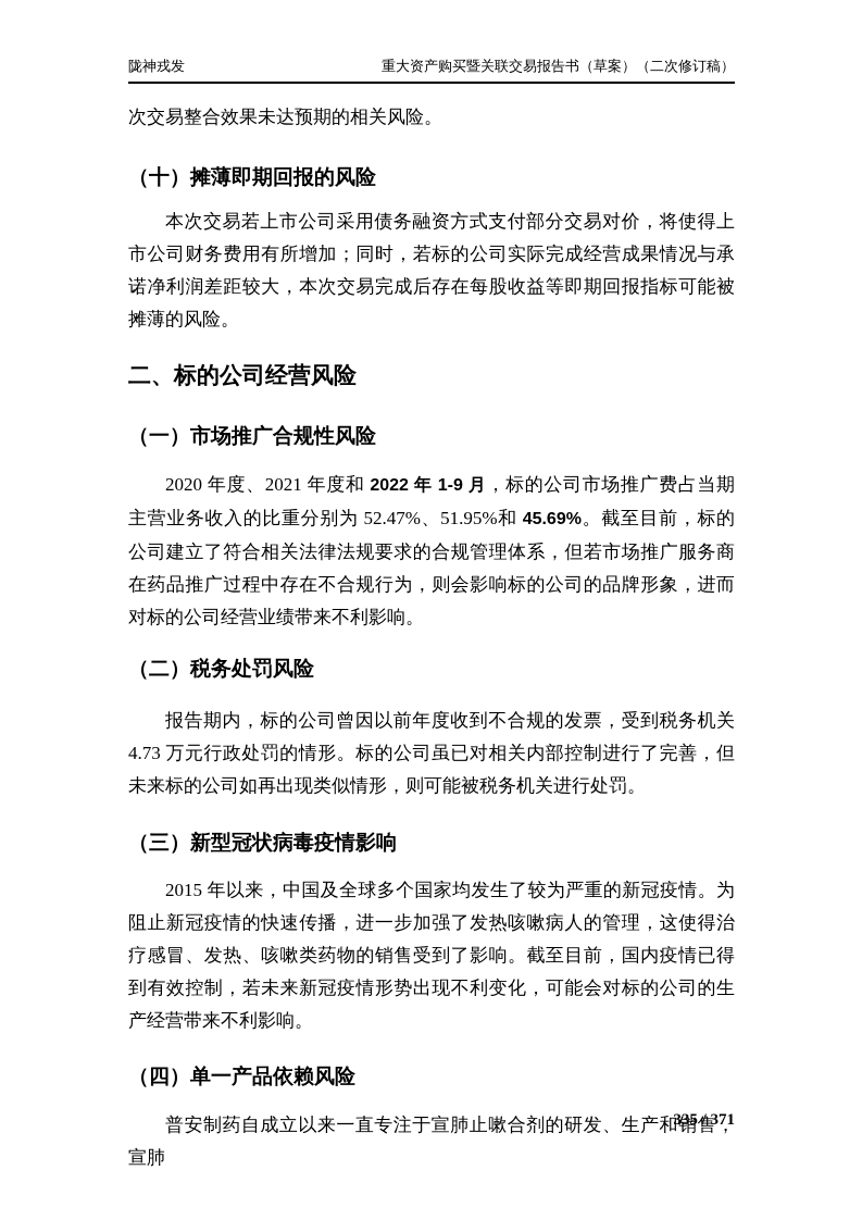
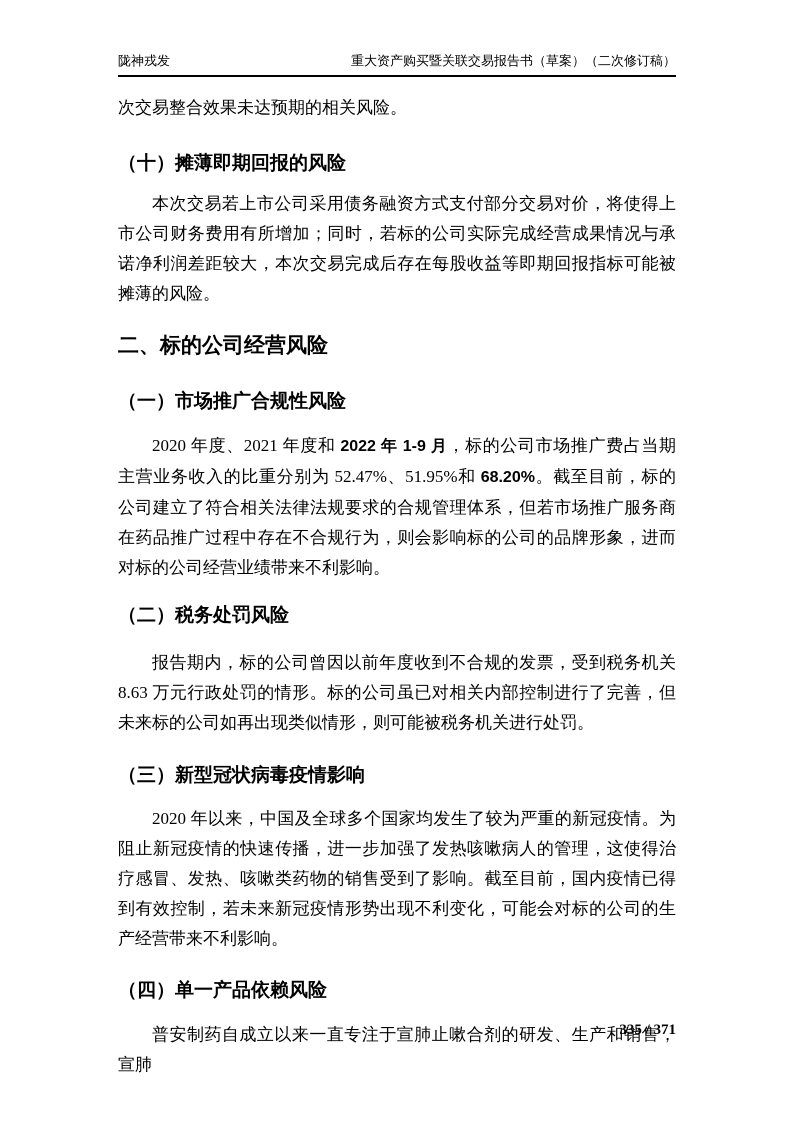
  陇神戎发
  重大资产购买暨关联交易报告书（草案）（二次修订稿）
  次交易整合效果未达预期的相关风险。
  （十）摊薄即期回报的风险
  本次交易若上市公司采用债务融资方式支付部分交易对价，将使得上市公司财务费用有所增加；同时，若标的公司实际完成经营成果情况与承诺净利润差距较大，本次交易完成后存在每股收益等即期回报指标可能被摊薄的风险。
  二、标的公司经营风险
  （一）市场推广合规性风险
- 2020 年度、2021 年度和 2022 年 1-9 月，标的公司市场推广费占当期主营业务收入的比重分别为 52.47%、51.95%和 45.69%。截至目前，标的公司建立了符合相关法律法规要求的合规管理体系，但若市场推广服务商在药品推广过程中存在不合规行为，则会影响标的公司的品牌形象，进而对标的公司经营业绩带来不利影响。
+ 2020 年度、2021 年度和 2022 年 1-9 月，标的公司市场推广费占当期主营业务收入的比重分别为 52.47%、51.95%和 68.20%。截至目前，标的公司建立了符合相关法律法规要求的合规管理体系，但若市场推广服务商在药品推广过程中存在不合规行为，则会影响标的公司的品牌形象，进而对标的公司经营业绩带来不利影响。
  （二）税务处罚风险
- 报告期内，标的公司曾因以前年度收到不合规的发票，受到税务机关 4.73 万元行政处罚的情形。标的公司虽已对相关内部控制进行了完善，但未来标的公司如再出现类似情形，则可能被税务机关进行处罚。
+ 报告期内，标的公司曾因以前年度收到不合规的发票，受到税务机关 8.63 万元行政处罚的情形。标的公司虽已对相关内部控制进行了完善，但未来标的公司如再出现类似情形，则可能被税务机关进行处罚。
  （三）新型冠状病毒疫情影响
- 2015 年以来，中国及全球多个国家均发生了较为严重的新冠疫情。为阻止新冠疫情的快速传播，进一步加强了发热咳嗽病人的管理，这使得治疗感冒、发热、咳嗽类药物的销售受到了影响。截至目前，国内疫情已得到有效控制，若未来新冠疫情形势出现不利变化，可能会对标的公司的生产经营带来不利影响。
+ 2020 年以来，中国及全球多个国家均发生了较为严重的新冠疫情。为阻止新冠疫情的快速传播，进一步加强了发热咳嗽病人的管理，这使得治疗感冒、发热、咳嗽类药物的销售受到了影响。截至目前，国内疫情已得到有效控制，若未来新冠疫情形势出现不利变化，可能会对标的公司的生产经营带来不利影响。
  （四）单一产品依赖风险
  普安制药自成立以来一直专注于宣肺止嗽合剂的研发、生产和销售，宣肺
  335 / 371
